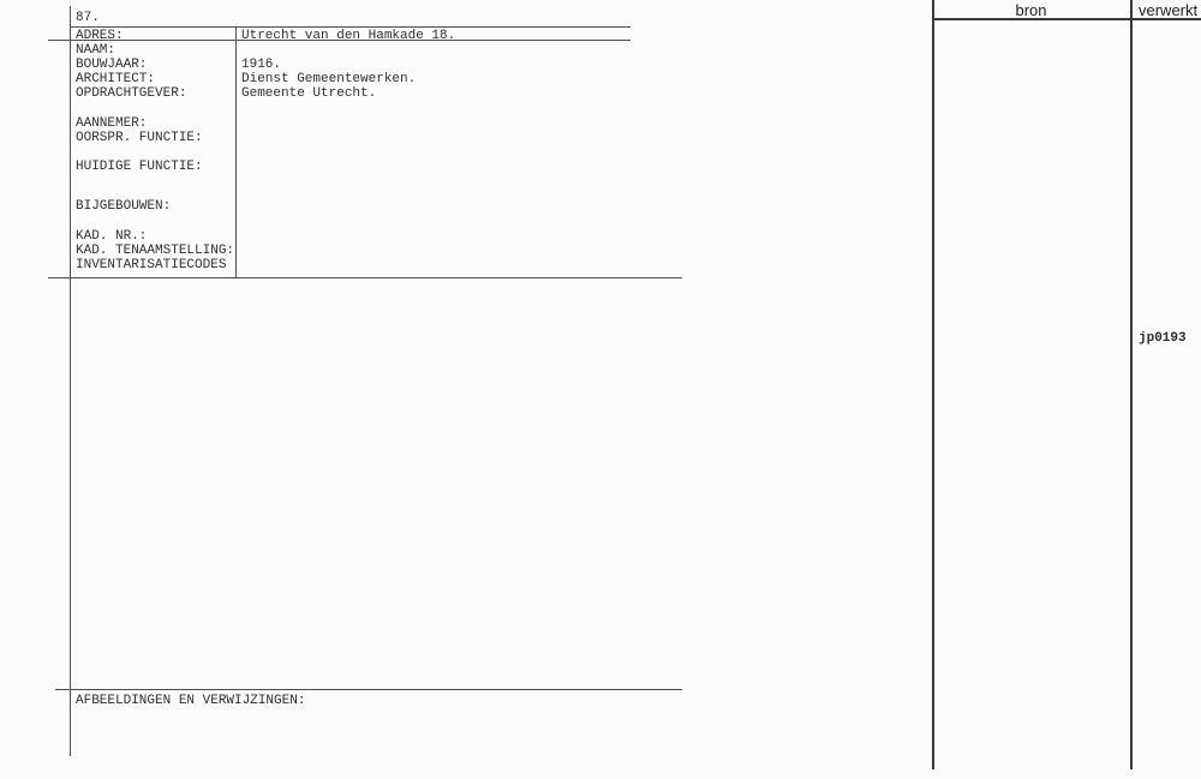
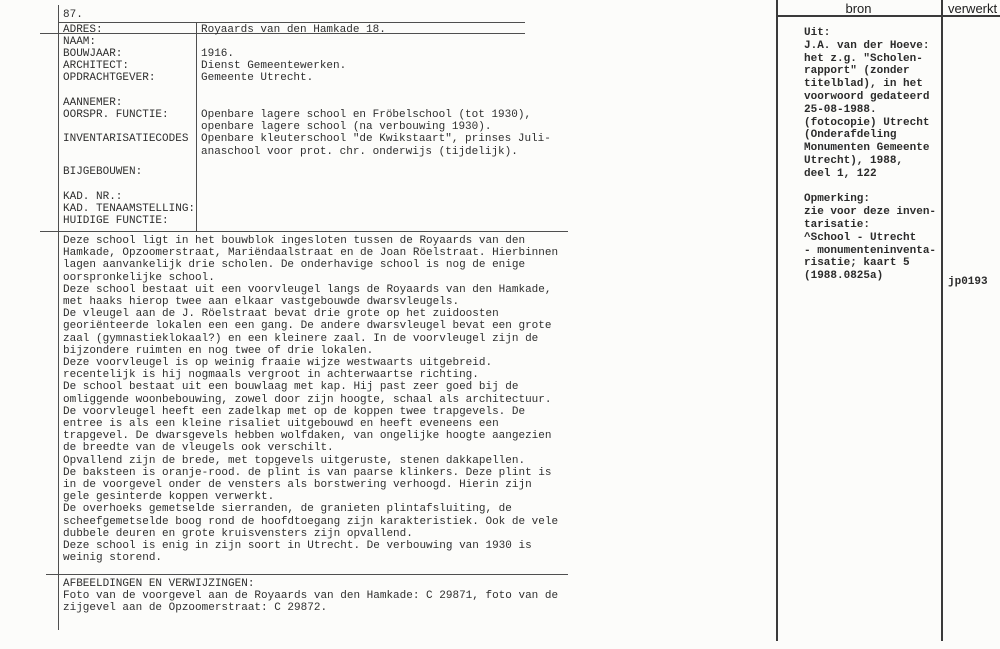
  87.
  ADRES:
  NAAM:
  BOUWJAAR:
  ARCHITECT:
  OPDRACHTGEVER:
  AANNEMER:
  OORSPR. FUNCTIE:
- HUIDIGE FUNCTIE:
+ INVENTARISATIECODES
  BIJGEBOUWEN:
  KAD. NR.:
  KAD. TENAAMSTELLING:
- INVENTARISATIECODES
+ HUIDIGE FUNCTIE:
- Utrecht van den Hamkade 18.
+ Royaards van den Hamkade 18.
  1916.
  Dienst Gemeentewerken.
  Gemeente Utrecht.
+ Openbare lagere school en Fröbelschool (tot 1930),
+ openbare lagere school (na verbouwing 1930).
+ Openbare kleuterschool "de Kwikstaart", prinses Juli-
+ anaschool voor prot. chr. onderwijs (tijdelijk).
+ Deze school ligt in het bouwblok ingesloten tussen de Royaards van den
+ Hamkade, Opzoomerstraat, Mariëndaalstraat en de Joan Röelstraat. Hierbinnen
+ lagen aanvankelijk drie scholen. De onderhavige school is nog de enige
+ oorspronkelijke school.
+ Deze school bestaat uit een voorvleugel langs de Royaards van den Hamkade,
+ met haaks hierop twee aan elkaar vastgebouwde dwarsvleugels.
+ De vleugel aan de J. Röelstraat bevat drie grote op het zuidoosten
+ georiënteerde lokalen een een gang. De andere dwarsvleugel bevat een grote
+ zaal (gymnastieklokaal?) en een kleinere zaal. In de voorvleugel zijn de
+ bijzondere ruimten en nog twee of drie lokalen.
+ Deze voorvleugel is op weinig fraaie wijze westwaarts uitgebreid.
+ recentelijk is hij nogmaals vergroot in achterwaartse richting.
+ De school bestaat uit een bouwlaag met kap. Hij past zeer goed bij de
+ omliggende woonbebouwing, zowel door zijn hoogte, schaal als architectuur.
+ De voorvleugel heeft een zadelkap met op de koppen twee trapgevels. De
+ entree is als een kleine risaliet uitgebouwd en heeft eveneens een
+ trapgevel. De dwarsgevels hebben wolfdaken, van ongelijke hoogte aangezien
+ de breedte van de vleugels ook verschilt.
+ Opvallend zijn de brede, met topgevels uitgeruste, stenen dakkapellen.
+ De baksteen is oranje-rood. de plint is van paarse klinkers. Deze plint is
+ in de voorgevel onder de vensters als borstwering verhoogd. Hierin zijn
+ gele gesinterde koppen verwerkt.
+ De overhoeks gemetselde sierranden, de granieten plintafsluiting, de
+ scheefgemetselde boog rond de hoofdtoegang zijn karakteristiek. Ook de vele
+ dubbele deuren en grote kruisvensters zijn opvallend.
+ Deze school is enig in zijn soort in Utrecht. De verbouwing van 1930 is
+ weinig storend.
  AFBEELDINGEN EN VERWIJZINGEN:
+ Foto van de voorgevel aan de Royaards van den Hamkade: C 29871, foto van de
+ zijgevel aan de Opzoomerstraat: C 29872.
  bron
  verwerkt
+ Uit:
+ J.A. van der Hoeve:
+ het z.g. "Scholen-
+ rapport" (zonder
+ titelblad), in het
+ voorwoord gedateerd
+ 25-08-1988.
+ (fotocopie) Utrecht
+ (Onderafdeling
+ Monumenten Gemeente
+ Utrecht), 1988,
+ deel 1, 122
+ Opmerking:
+ zie voor deze inven-
+ tarisatie:
+ ^School - Utrecht
+ - monumenteninventa-
+ risatie; kaart 5
+ (1988.0825a)
  jp0193
